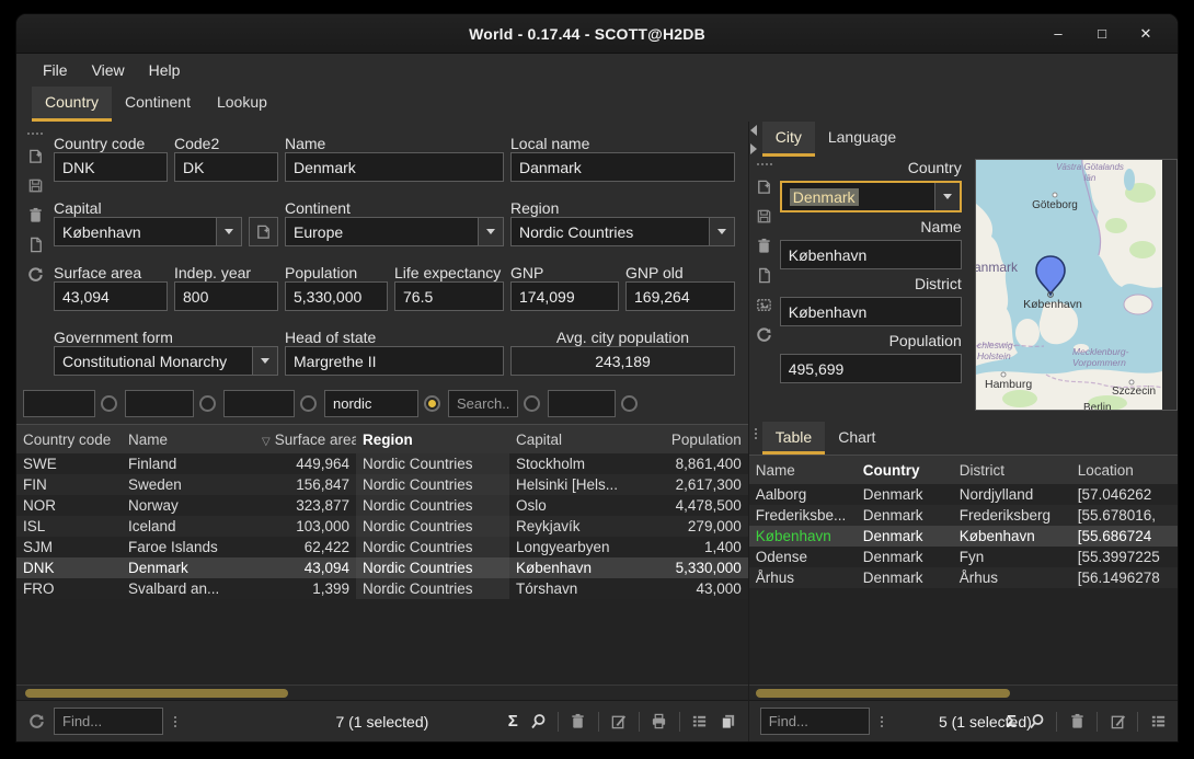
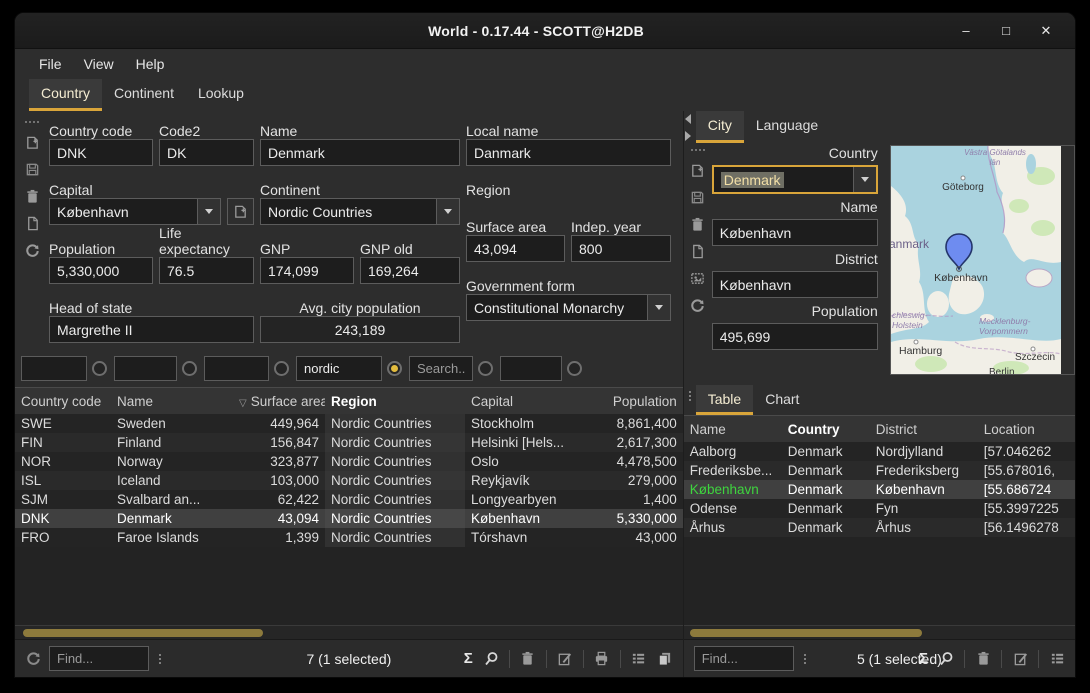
  World - 0.17.44 - SCOTT@H2DB
  –
  □
  ✕
  File
  View
  Help
  Country
  Continent
  Lookup
  Country code
  Code2
  Name
  Local name
  DNK
  DK
  Denmark
  Danmark
  Capital
  Continent
  Region
  København
- Europe
  Nordic Countries
  Surface area
  Indep. year
  Population
  Life expectancy
  GNP
  GNP old
  43,094
  800
  5,330,000
  76.5
  174,099
  169,264
  Government form
  Head of state
  Avg. city population
  Constitutional Monarchy
  Margrethe II
  243,189
  nordic
  Search..
  Country code
  Name
  ▽ Surface are
  Region
  Capital
  Population
  SWE
- Finland
+ Sweden
  449,964
  Nordic Countries
  Stockholm
  8,861,400
  FIN
- Sweden
+ Finland
  156,847
  Nordic Countries
  Helsinki [Hels...
  2,617,300
  NOR
  Norway
  323,877
  Nordic Countries
  Oslo
  4,478,500
  ISL
  Iceland
  103,000
  Nordic Countries
  Reykjavík
  279,000
  SJM
- Faroe Islands
+ Svalbard an...
  62,422
  Nordic Countries
  Longyearbyen
  1,400
  DNK
  Denmark
  43,094
  Nordic Countries
  København
  5,330,000
  FRO
- Svalbard an...
+ Faroe Islands
  1,399
  Nordic Countries
  Tórshavn
  43,000
  Find...
  7 (1 selected)
  Σ
  City
  Language
  Country
  Denmark
  Name
  København
  District
  København
  Population
  495,699
  Västra Götalands
  län
  Göteborg
  anmark
  København
  chleswig-
  Holstein
  Mecklenburg-
  Vorpommern
  Hamburg
  Szczecin
  Berlin
  Table
  Chart
  Name
  Country
  District
  Location
  Aalborg
  Denmark
  Nordjylland
  [57.046262
  Frederiksbe...
  Denmark
  Frederiksberg
  [55.678016,
  København
  Denmark
  København
  [55.686724
  Odense
  Denmark
  Fyn
  [55.3997225
  Århus
  Denmark
  Århus
  [56.1496278
  Find...
  5 (1 selected)
  Σ
